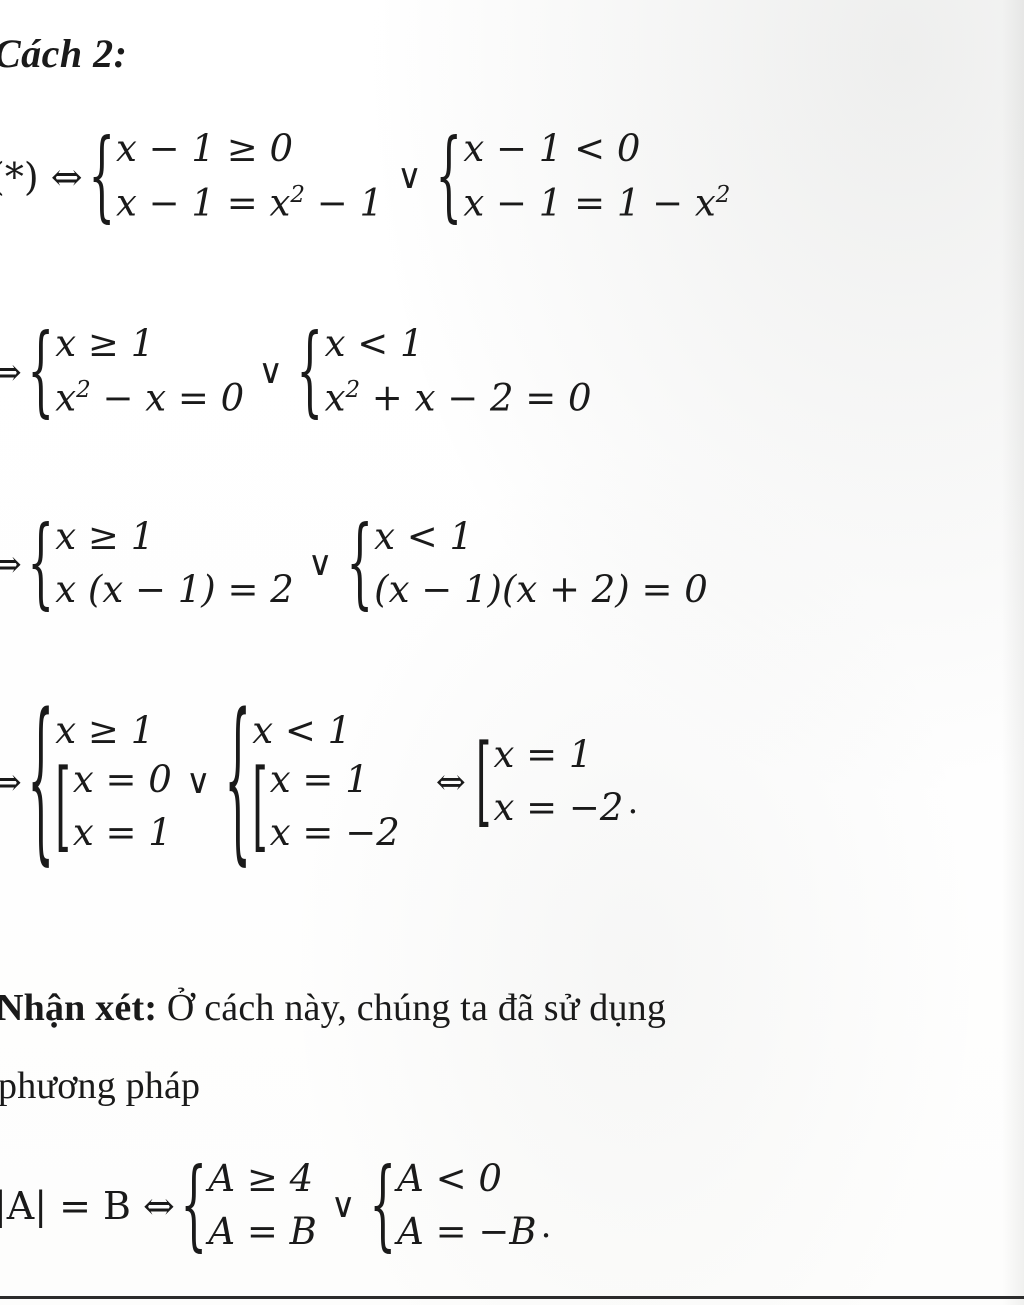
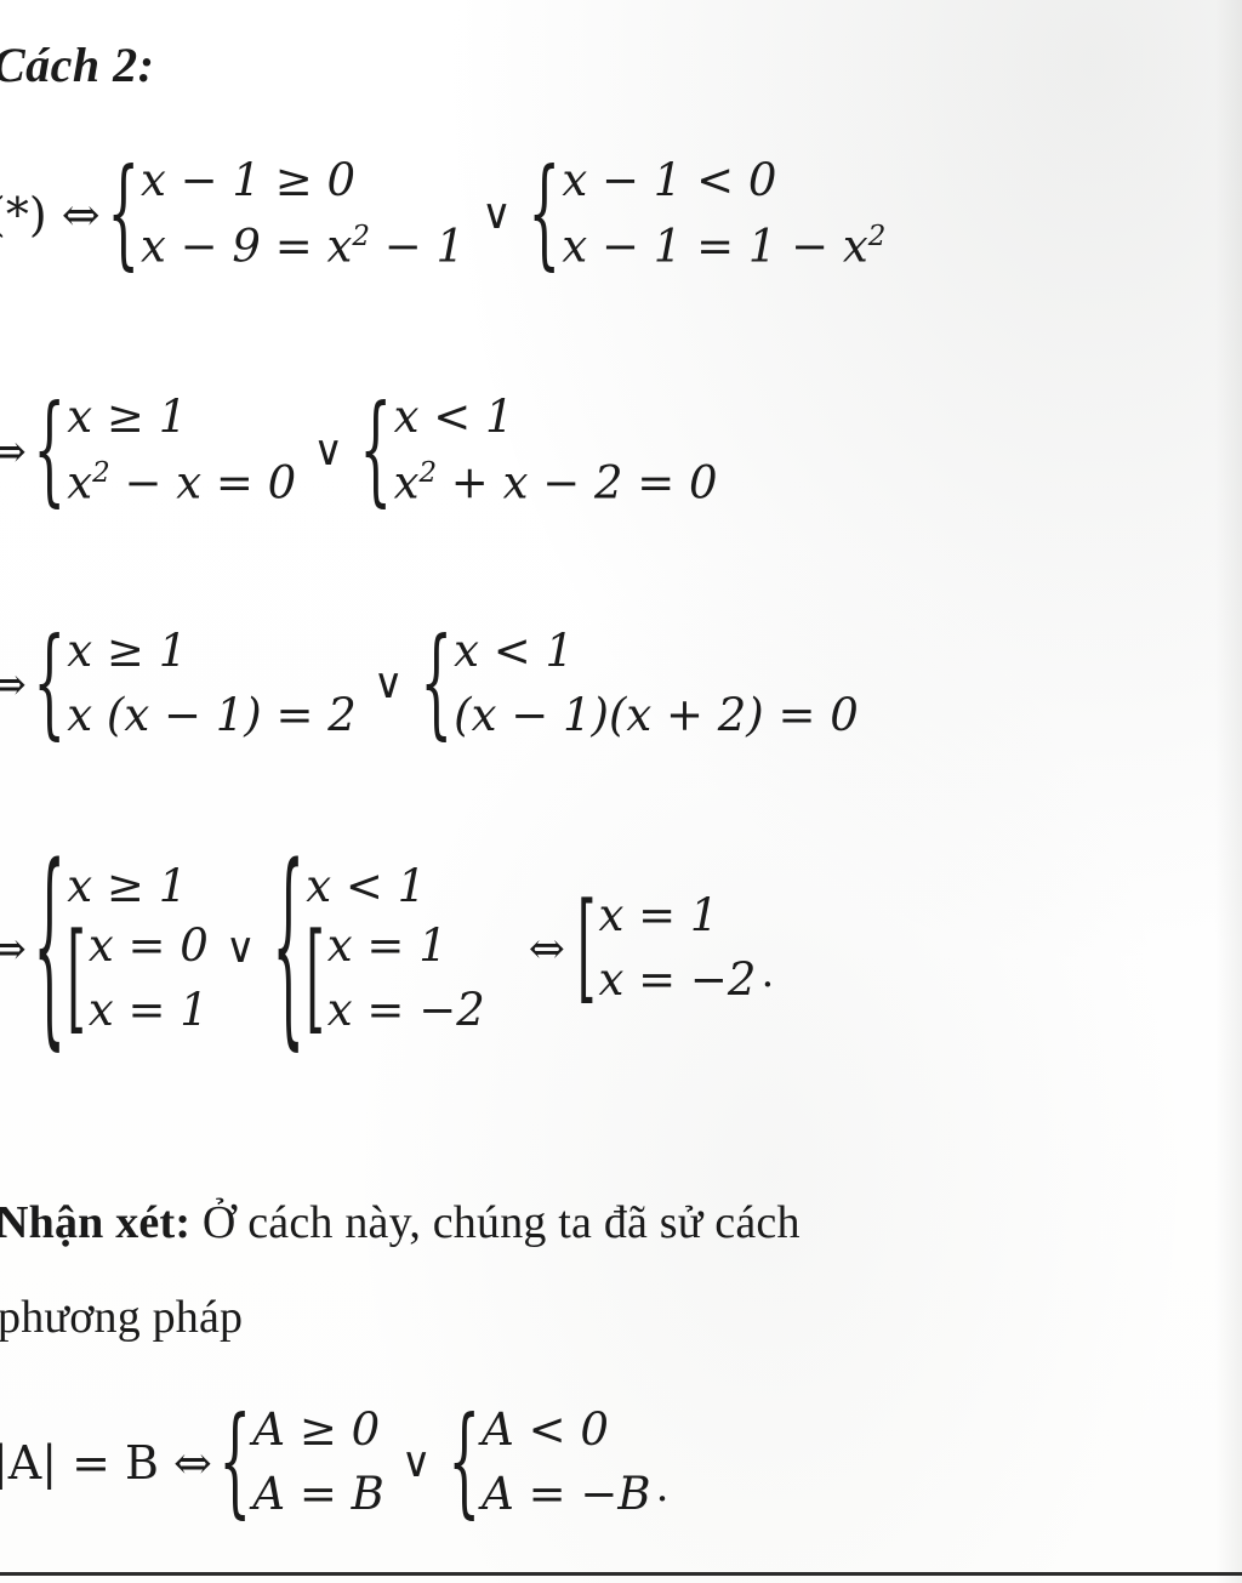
  Cách 2:
  *) ⇔
  {
  x − 1 ≥ 0
- x − 1 = x2 − 1
+ x − 9 = x2 − 1
  ∨
  {
  x − 1 < 0
  x − 1 = 1 − x2
  ⇔
  {
  x ≥ 1
  x2 − x = 0
  ∨
  {
  x < 1
  x2 + x − 2 = 0
  ⇔
  {
  x ≥ 1
  x (x − 1) = 2
  ∨
  {
  x < 1
  (x − 1)(x + 2) = 0
  ⇔
  {
  x ≥ 1
  [
  x = 0
  x = 1
  ∨
  {
  x < 1
  [
  x = 1
  x = −2
  ⇔
  [
  x = 1
  x = −2
  .
- Nhận xét: Ở cách này, chúng ta đã sử dụng
+ Nhận xét: Ở cách này, chúng ta đã sử cách
  phương pháp
  |A| = B ⇔
  {
- A ≥ 4
+ A ≥ 0
  A = B
  ∨
  {
  A < 0
  A = −B
  .
